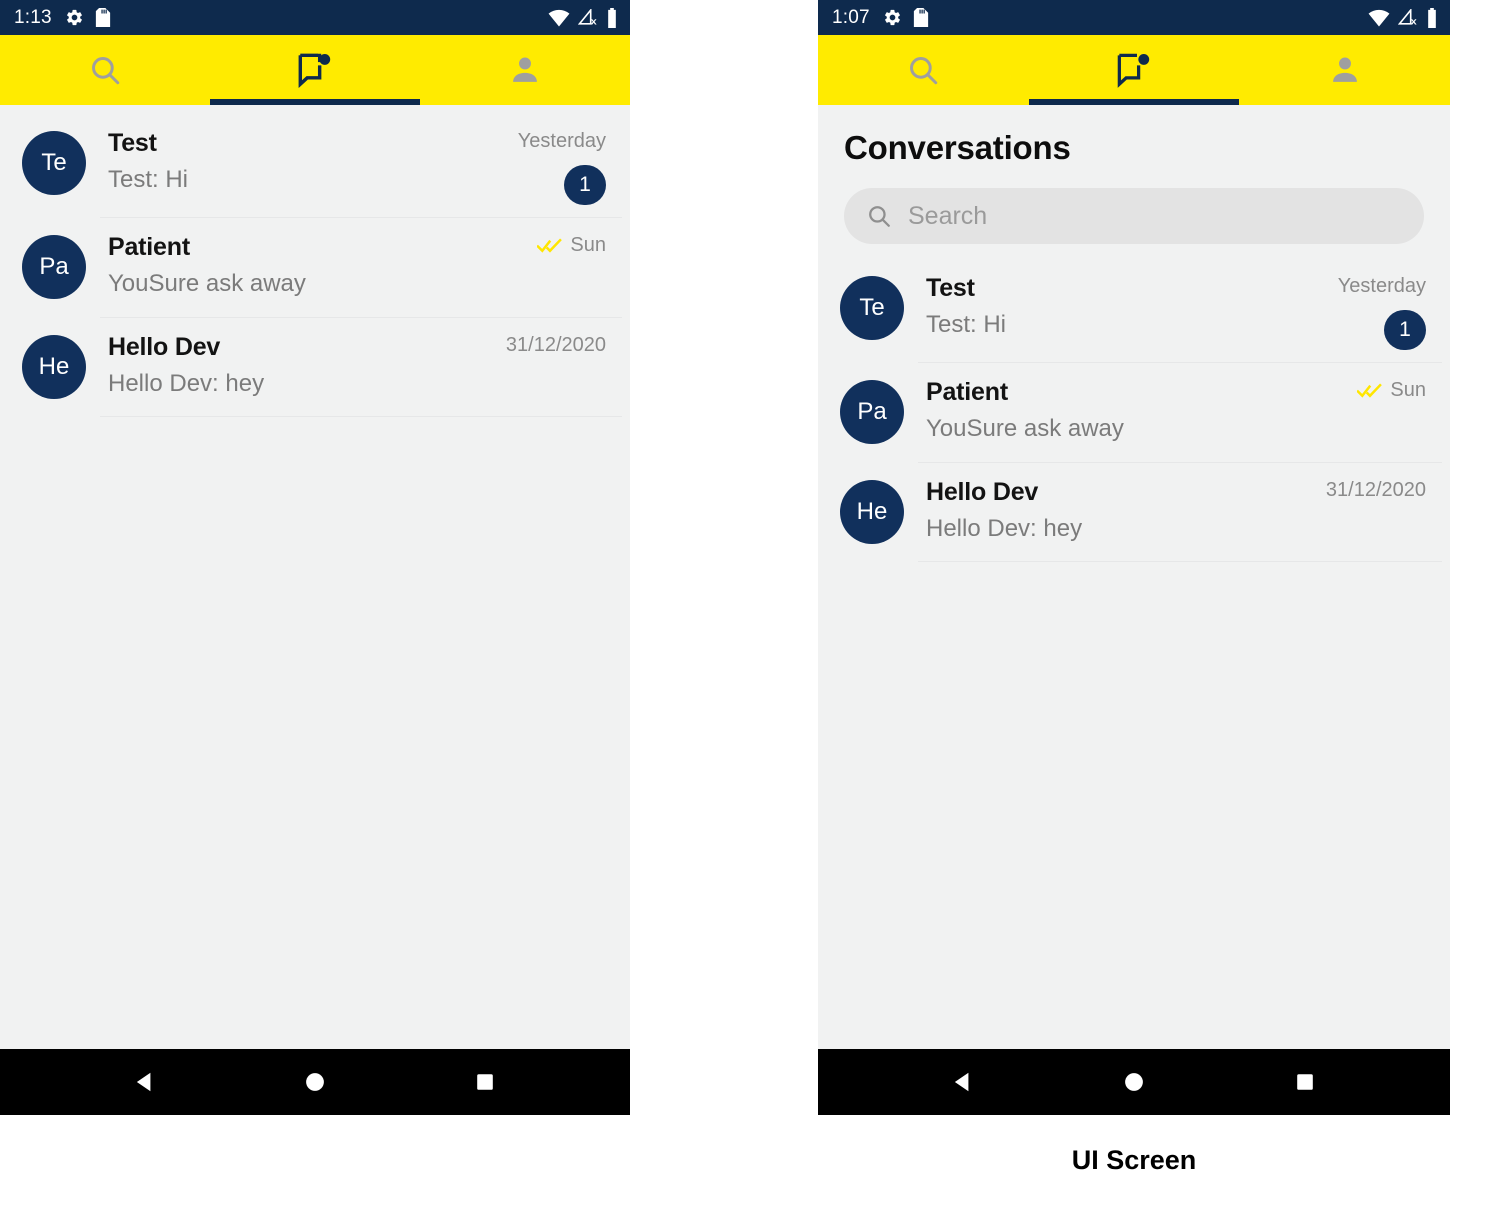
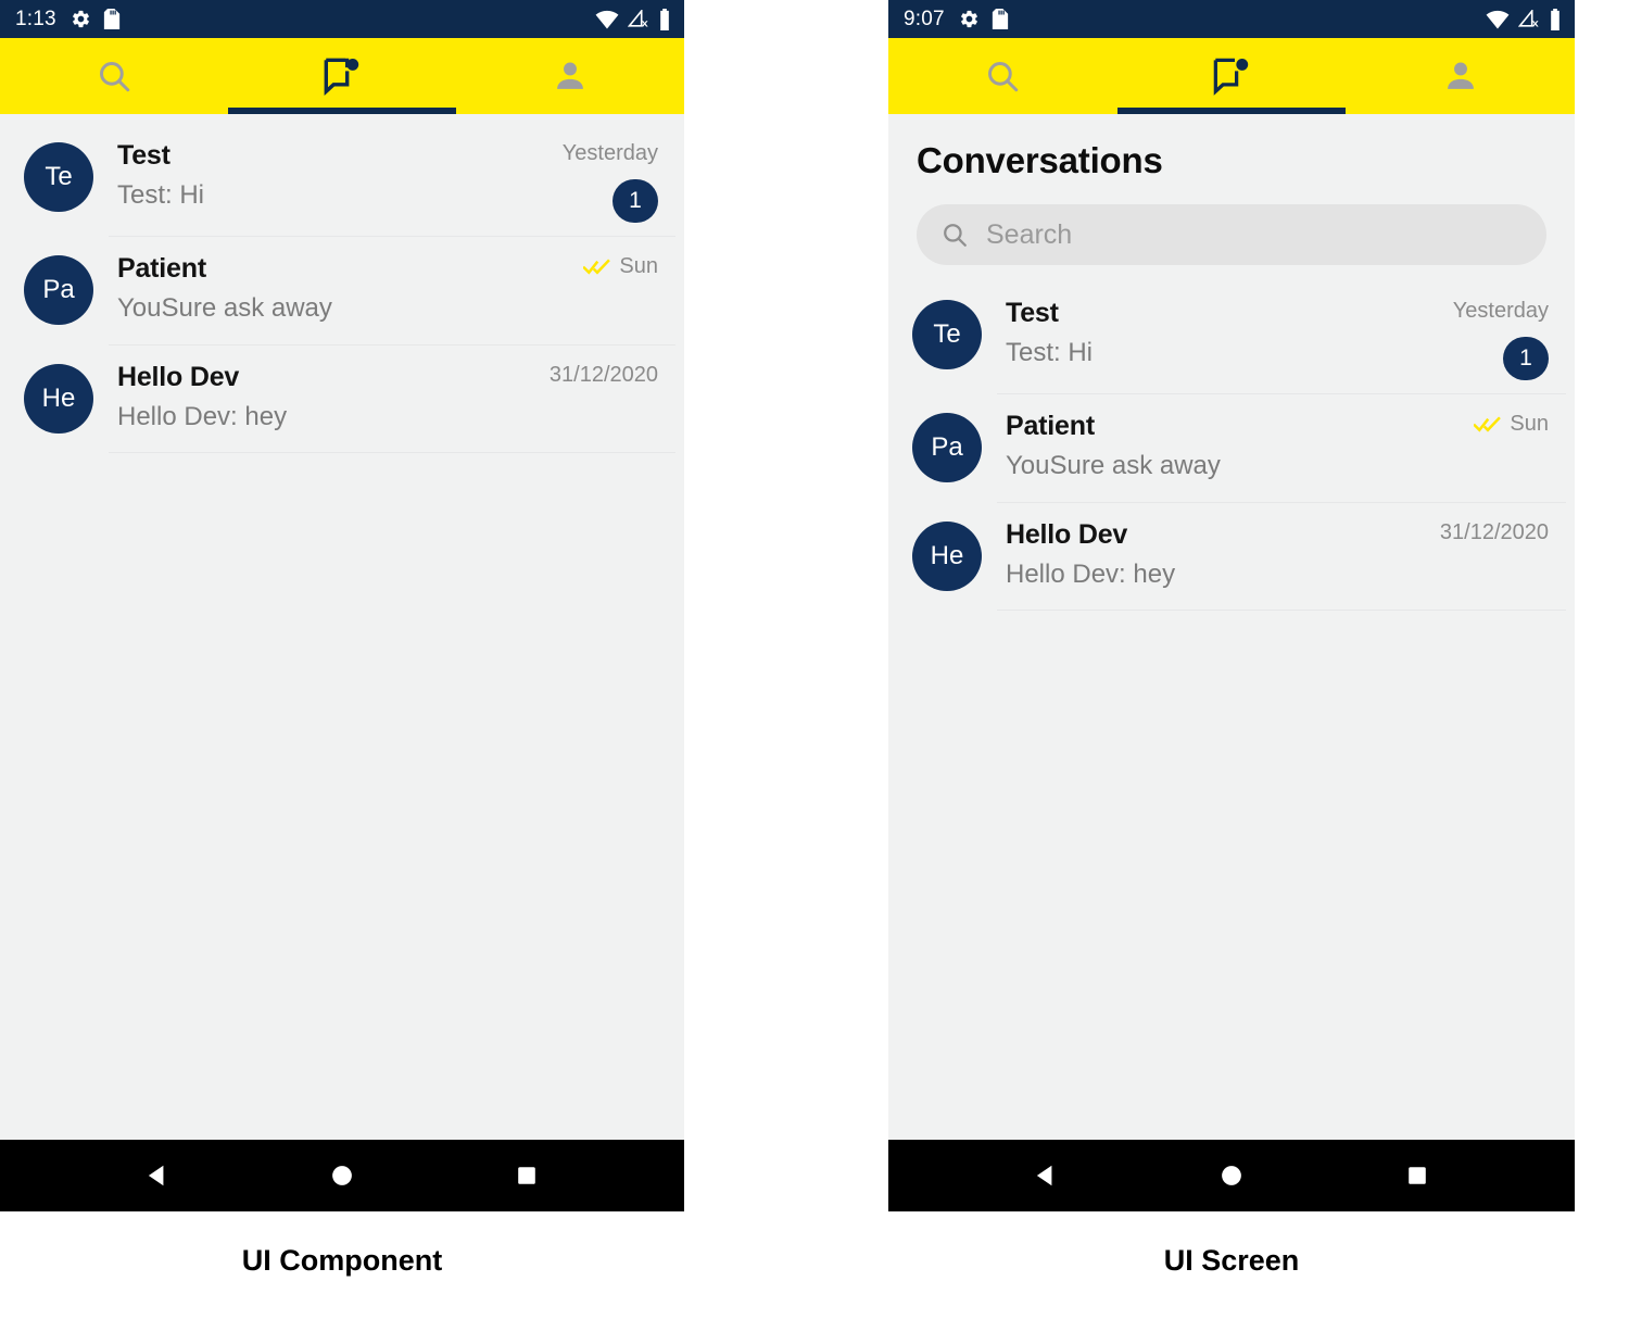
  1:13
  Te
  Test
  Test: Hi
  Yesterday
  1
  Pa
  Patient
  YouSure ask away
  Sun
  He
  Hello Dev
  Hello Dev: hey
  31/12/2020
- 1:07
+ 9:07
  Conversations
  Search
  Te
  Test
  Test: Hi
  Yesterday
  1
  Pa
  Patient
  YouSure ask away
  Sun
  He
  Hello Dev
  Hello Dev: hey
  31/12/2020
+ UI Component
  UI Screen
